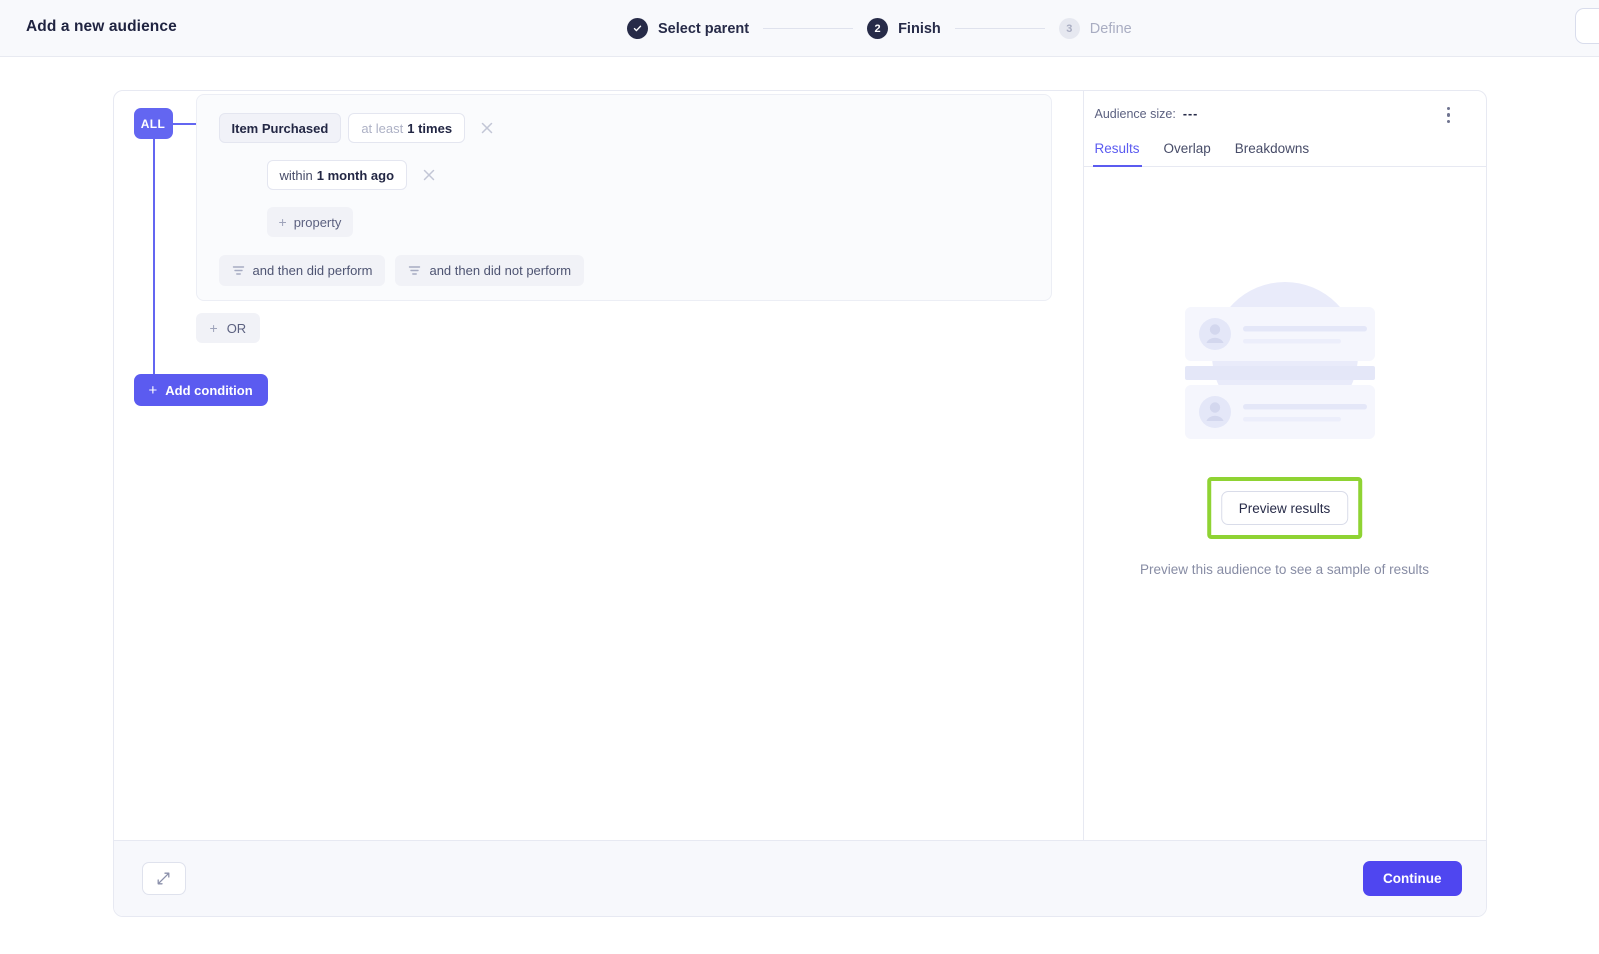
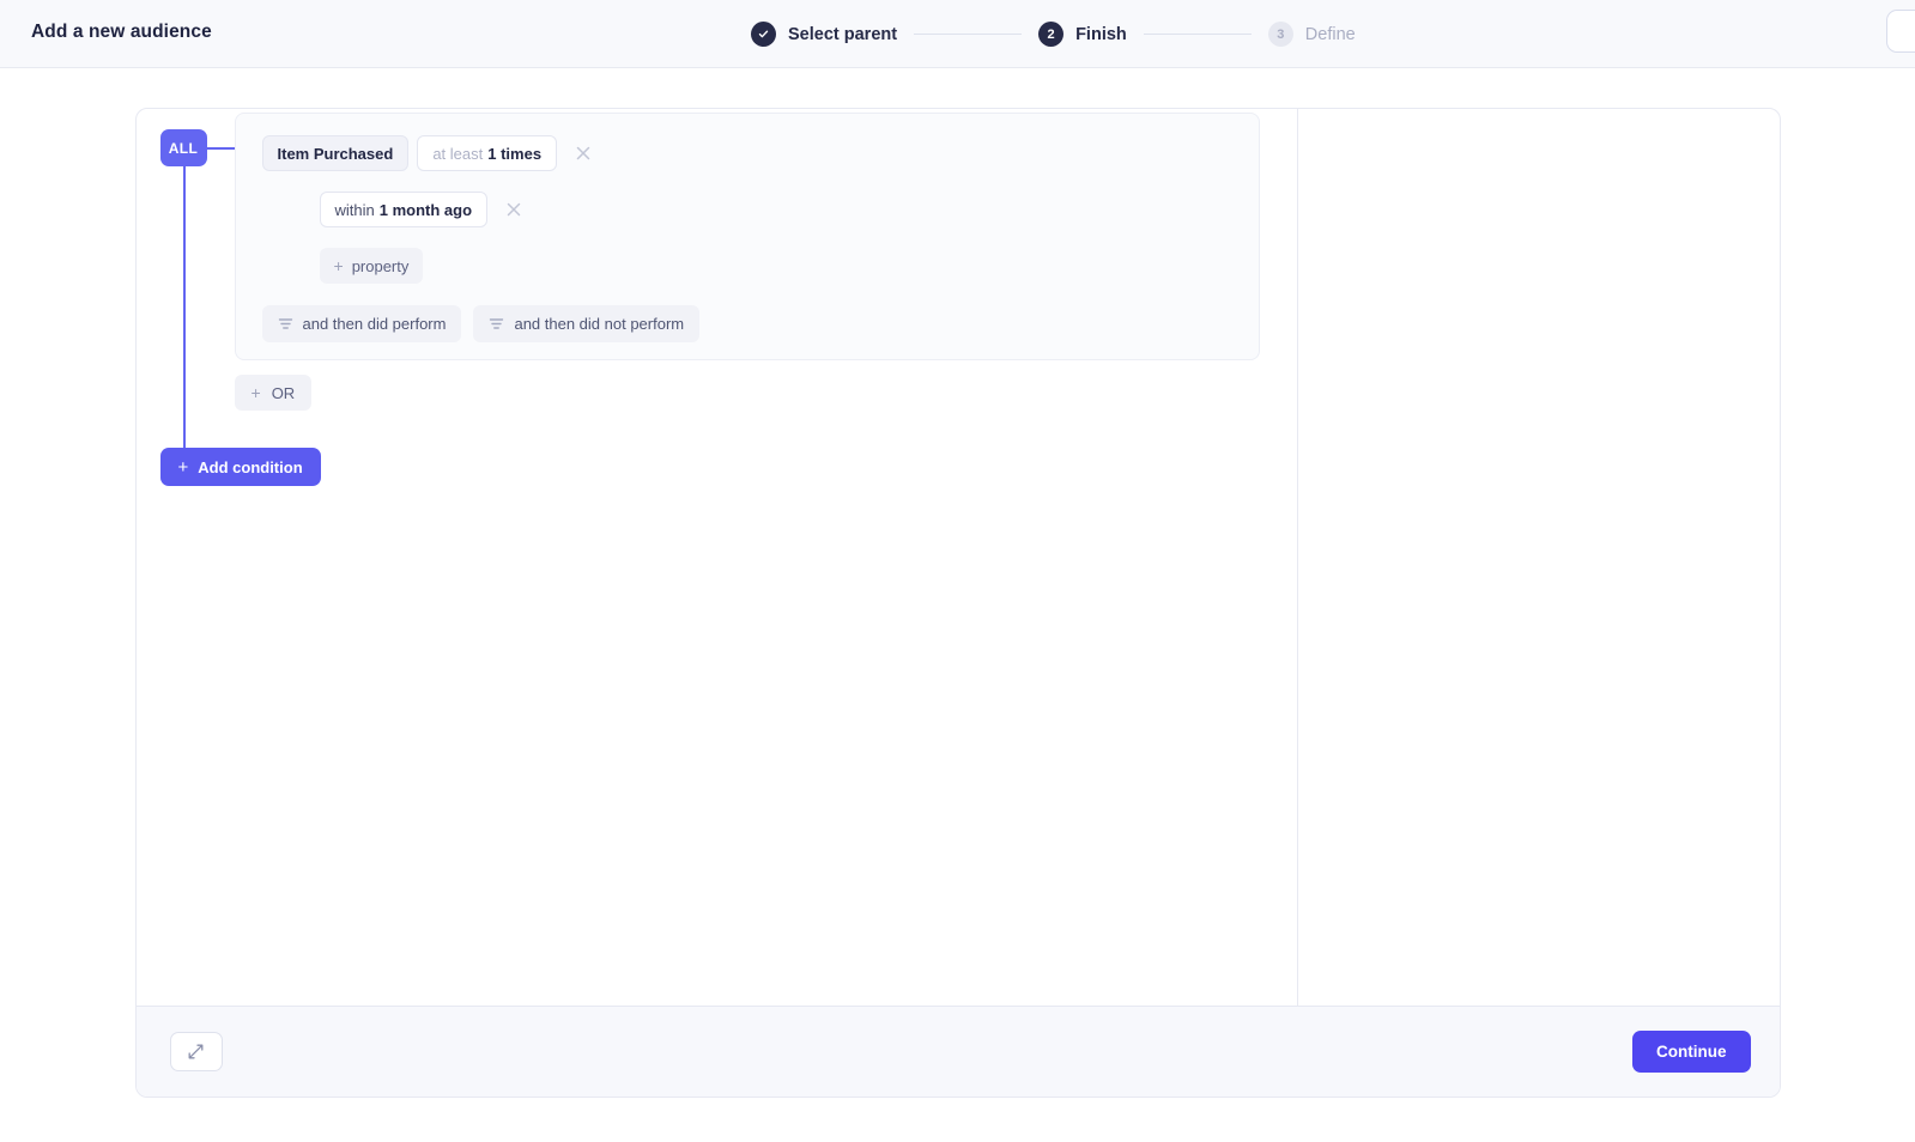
  Add a new audience
  Select parent
  2
  Finish
  3
  Define
  ALL
  Item Purchased
  at least
  1 times
  within
  1 month ago
  +
  property
  and then did perform
  and then did not perform
  +
  OR
  +
  Add condition
- Audience size: ---
- Results
- Overlap
- Breakdowns
- Preview results
- Preview this audience to see a sample of results
  Continue
